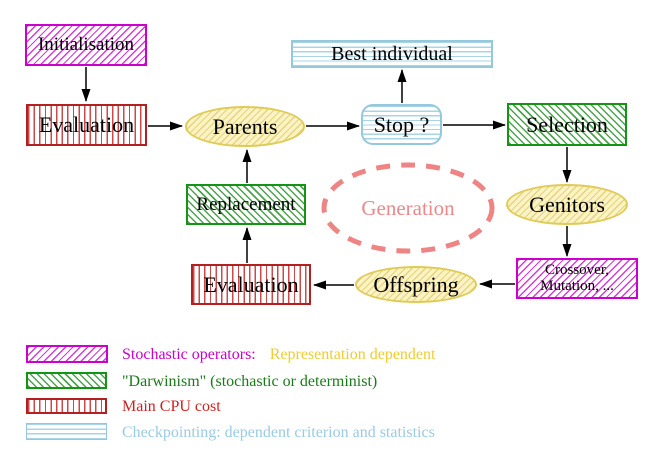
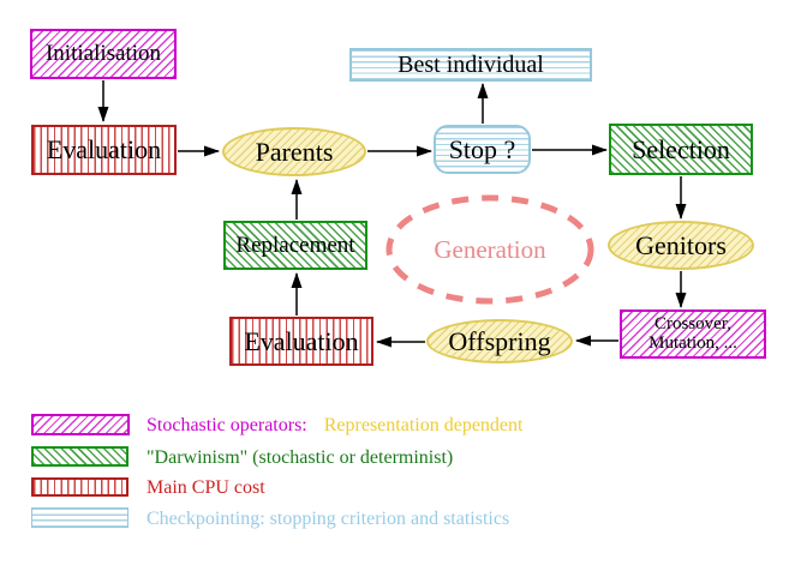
  Initialisation
  Evaluation
  Parents
  Best individual
  Stop ?
  Selection
  Genitors
  Crossover,
  Mutation, ...
  Offspring
  Evaluation
  Replacement
  Generation
  Stochastic operators: Representation dependent
  "Darwinism" (stochastic or determinist)
  Main CPU cost
- Checkpointing: dependent criterion and statistics
+ Checkpointing: stopping criterion and statistics
